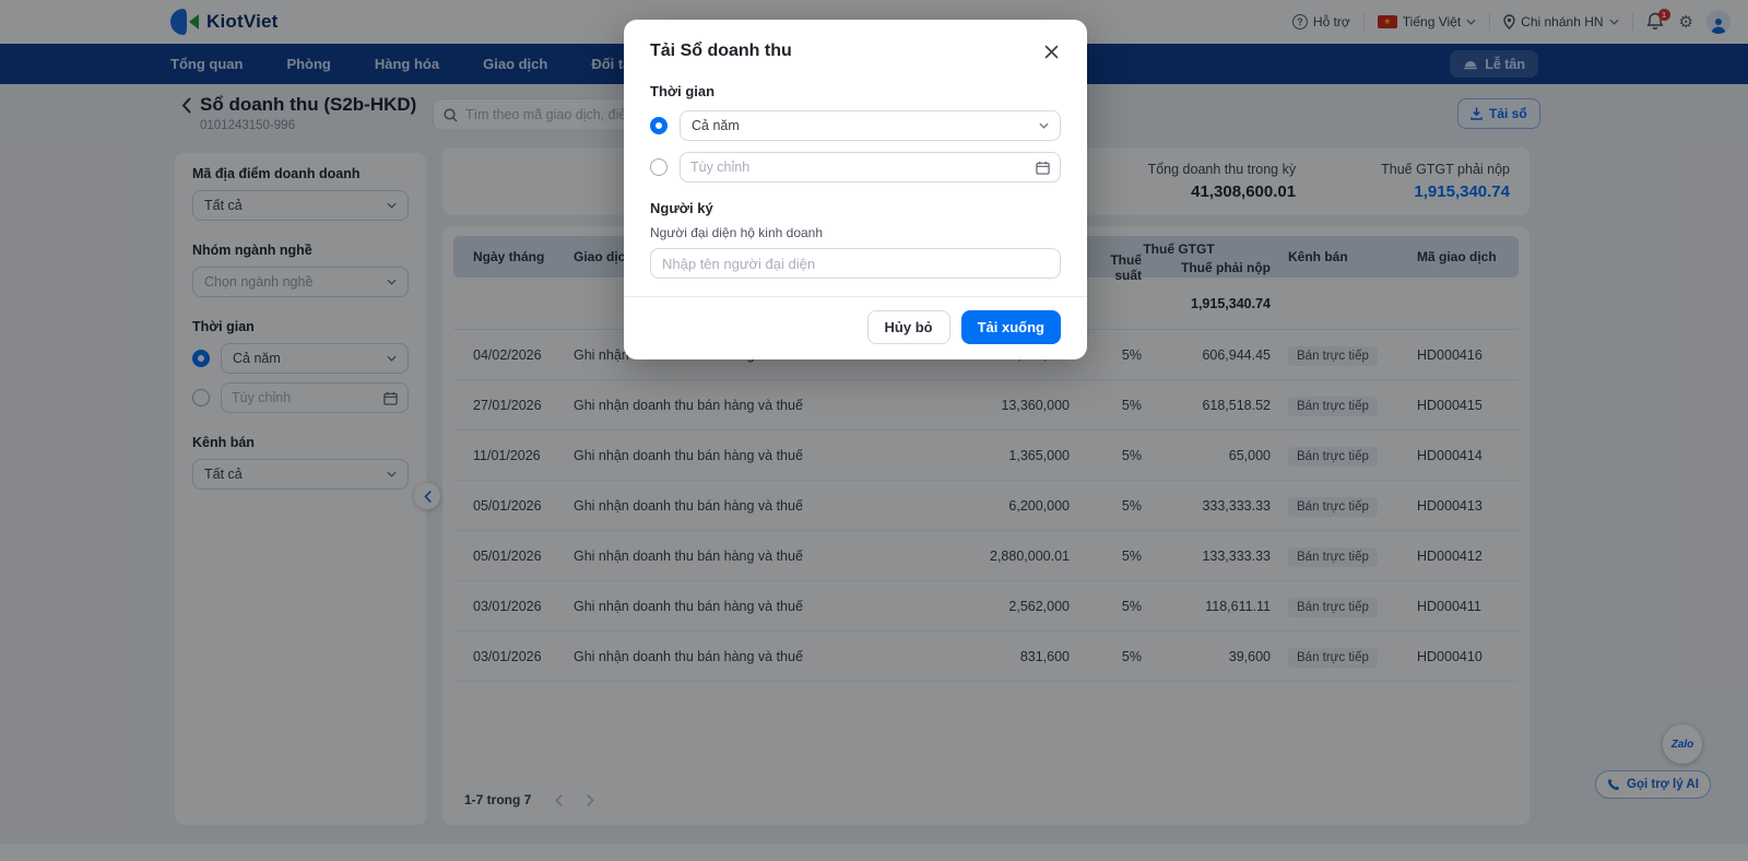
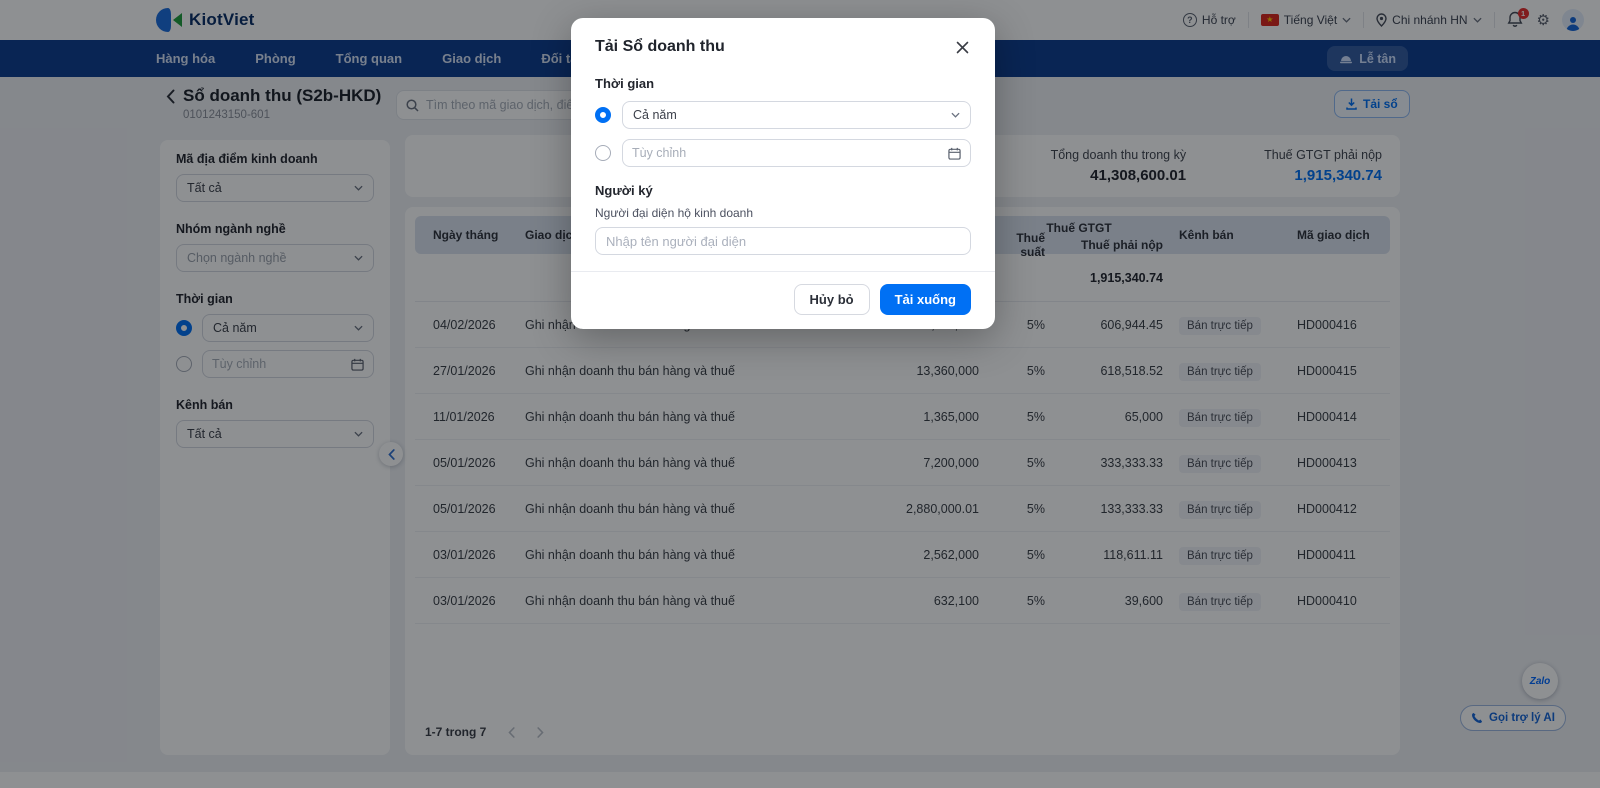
  KiotViet
  ?
  Hỗ trợ
  ★
  Tiếng Việt
  Chi nhánh HN
  1
  ⚙
- Tổng quan
+ Hàng hóa
  Phòng
- Hàng hóa
+ Tổng quan
  Giao dịch
  Lễ tân
  Sổ doanh thu (S2b-HKD)
- 0101243150-996
+ 0101243150-601
  Tìm theo mã giao dịch, điể
  Tải sổ
- Mã địa điểm doanh doanh
+ Mã địa điểm kinh doanh
  Tất cả
  Nhóm ngành nghề
  Chọn ngành nghề
  Thời gian
  Cả năm
  Tùy chỉnh
  Kênh bán
  Tất cả
  Tổng doanh thu trong kỳ
  41,308,600.01
  Thuế GTGT phải nộp
  1,915,340.74
  Ngày tháng
  Giao dịc
  Thuế GTGT
  Thuế suất
  Thuế phải nộp
  Kênh bán
  Mã giao dịch
  1,915,340.74
  04/02/2026
  5%
  606,944.45
  Bán trực tiếp
  HD000416
  27/01/2026
  Ghi nhận doanh thu bán hàng và thuế
  13,360,000
  5%
  618,518.52
  Bán trực tiếp
  HD000415
  11/01/2026
  Ghi nhận doanh thu bán hàng và thuế
  1,365,000
  5%
  65,000
  Bán trực tiếp
  HD000414
  05/01/2026
  Ghi nhận doanh thu bán hàng và thuế
- 6,200,000
+ 7,200,000
  5%
  333,333.33
  Bán trực tiếp
  HD000413
  05/01/2026
  Ghi nhận doanh thu bán hàng và thuế
  2,880,000.01
  5%
  133,333.33
  Bán trực tiếp
  HD000412
  03/01/2026
  Ghi nhận doanh thu bán hàng và thuế
  2,562,000
  5%
  118,611.11
  Bán trực tiếp
  HD000411
  03/01/2026
  Ghi nhận doanh thu bán hàng và thuế
- 831,600
+ 632,100
  5%
  39,600
  Bán trực tiếp
  HD000410
  1-7 trong 7
  Zalo
  Gọi trợ lý AI
  Tải Sổ doanh thu
  Thời gian
  Cả năm
  Tùy chỉnh
  Người ký
  Người đại diện hộ kinh doanh
  Nhập tên người đại diện
  Hủy bỏ
  Tải xuống
